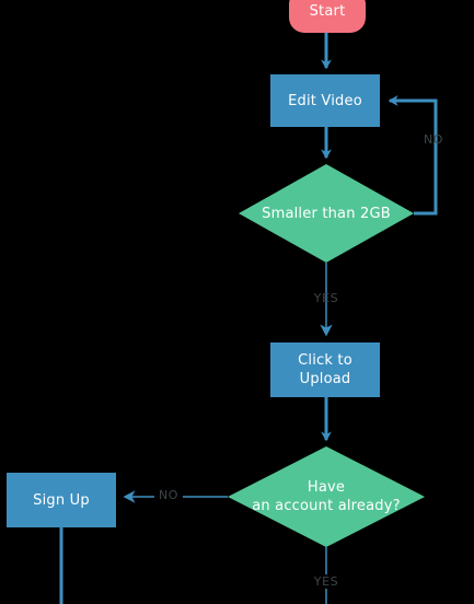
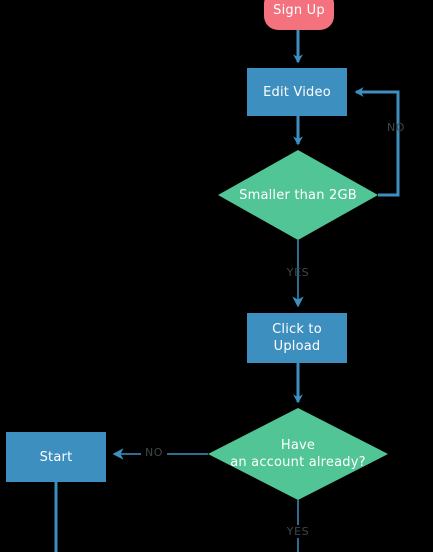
- Start
+ Sign Up
  Edit Video
  Smaller than 2GB
  Click to
  Upload
  Have
  an account already?
- Sign Up
+ Start
  NO
  YES
  NO
  YES
